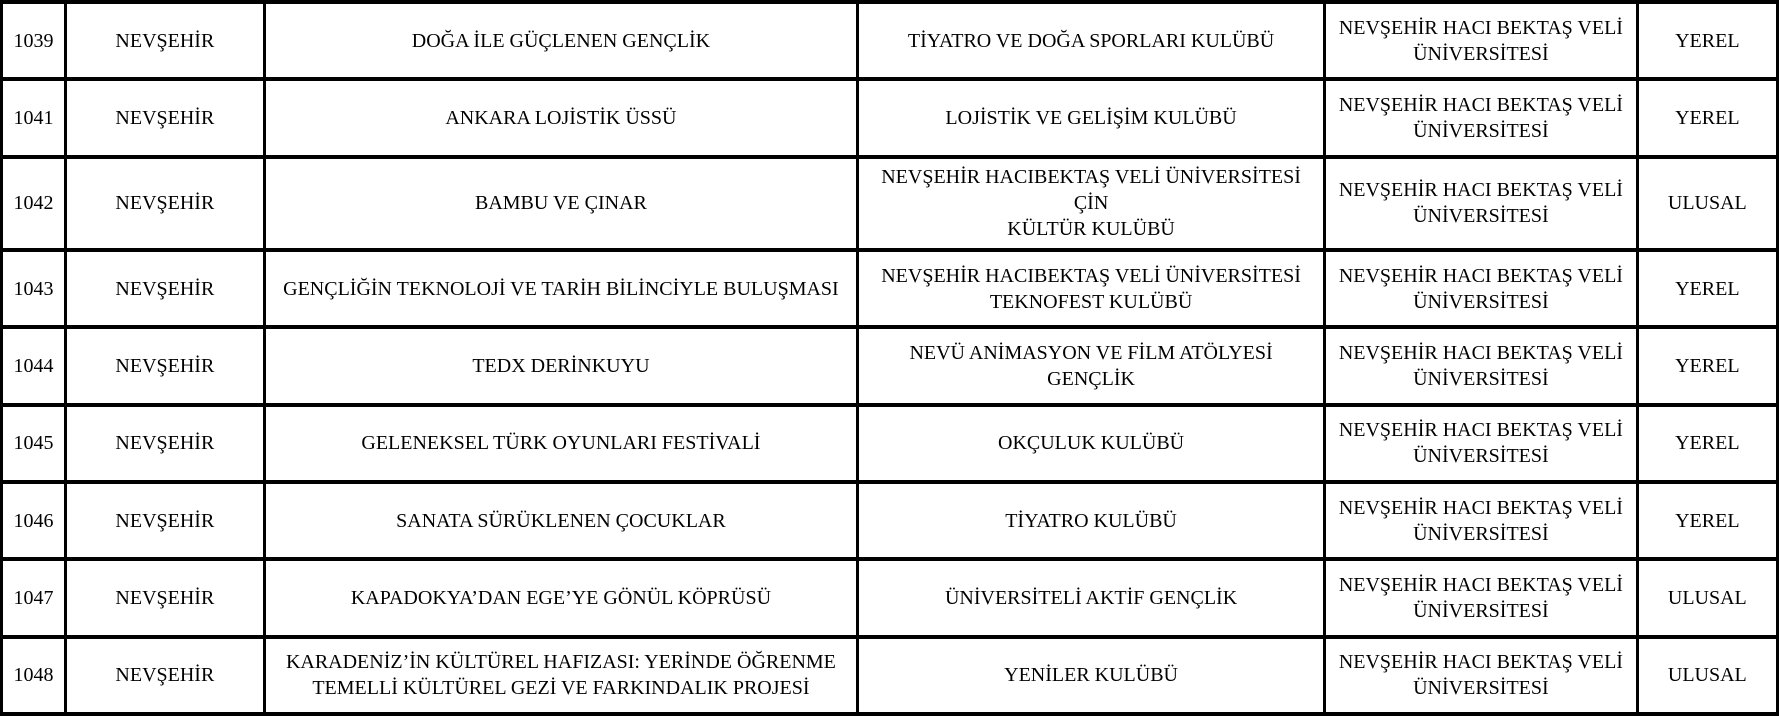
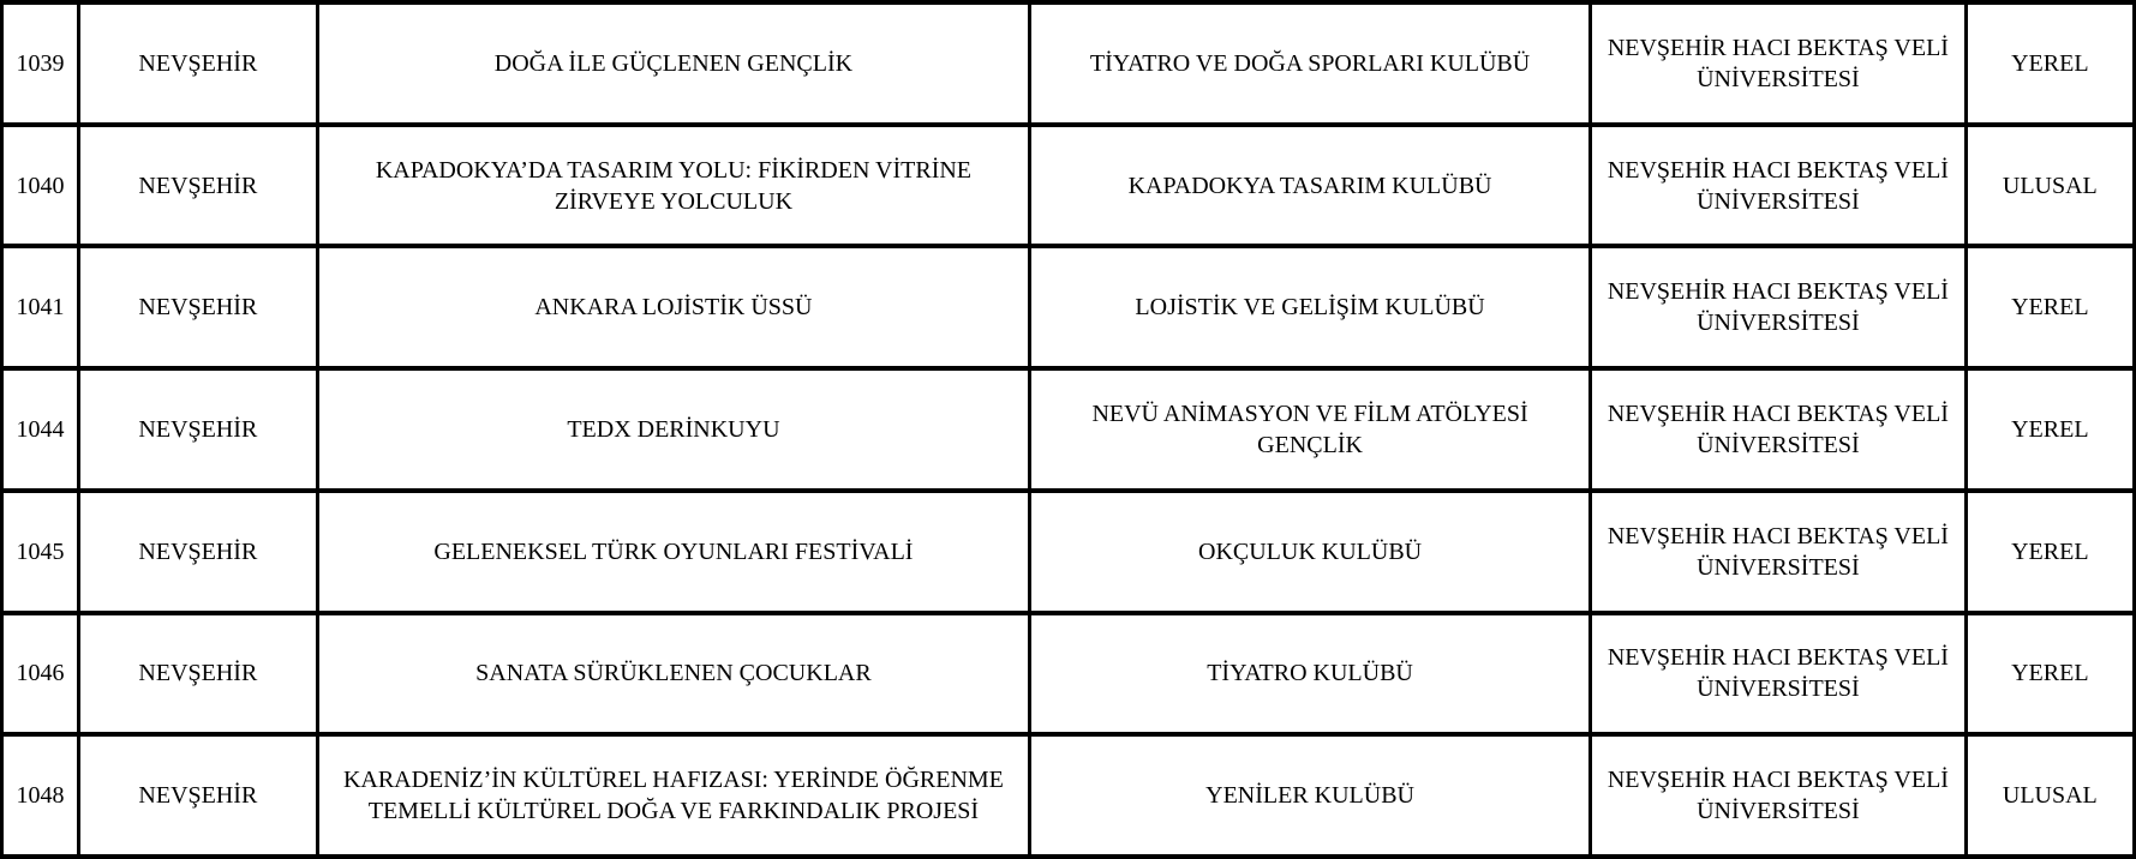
  1039	NEVŞEHİR	DOĞA İLE GÜÇLENEN GENÇLİK	TİYATRO VE DOĞA SPORLARI KULÜBÜ	NEVŞEHİR HACI BEKTAŞ VELİ ÜNİVERSİTESİ	YEREL
+ 1040	NEVŞEHİR	KAPADOKYA’DA TASARIM YOLU: FİKİRDEN VİTRİNE ZİRVEYE YOLCULUK	KAPADOKYA TASARIM KULÜBÜ	NEVŞEHİR HACI BEKTAŞ VELİ ÜNİVERSİTESİ	ULUSAL
  1041	NEVŞEHİR	ANKARA LOJİSTİK ÜSSÜ	LOJİSTİK VE GELİŞİM KULÜBÜ	NEVŞEHİR HACI BEKTAŞ VELİ ÜNİVERSİTESİ	YEREL
- 1042	NEVŞEHİR	BAMBU VE ÇINAR	NEVŞEHİR HACIBEKTAŞ VELİ ÜNİVERSİTESİ ÇİN KÜLTÜR KULÜBÜ	NEVŞEHİR HACI BEKTAŞ VELİ ÜNİVERSİTESİ	ULUSAL
- 1043	NEVŞEHİR	GENÇLİĞİN TEKNOLOJİ VE TARİH BİLİNCİYLE BULUŞMASI	NEVŞEHİR HACIBEKTAŞ VELİ ÜNİVERSİTESİ TEKNOFEST KULÜBÜ	NEVŞEHİR HACI BEKTAŞ VELİ ÜNİVERSİTESİ	YEREL
  1044	NEVŞEHİR	TEDX DERİNKUYU	NEVÜ ANİMASYON VE FİLM ATÖLYESİ GENÇLİK	NEVŞEHİR HACI BEKTAŞ VELİ ÜNİVERSİTESİ	YEREL
  1045	NEVŞEHİR	GELENEKSEL TÜRK OYUNLARI FESTİVALİ	OKÇULUK KULÜBÜ	NEVŞEHİR HACI BEKTAŞ VELİ ÜNİVERSİTESİ	YEREL
  1046	NEVŞEHİR	SANATA SÜRÜKLENEN ÇOCUKLAR	TİYATRO KULÜBÜ	NEVŞEHİR HACI BEKTAŞ VELİ ÜNİVERSİTESİ	YEREL
- 1047	NEVŞEHİR	KAPADOKYA’DAN EGE’YE GÖNÜL KÖPRÜSÜ	ÜNİVERSİTELİ AKTİF GENÇLİK	NEVŞEHİR HACI BEKTAŞ VELİ ÜNİVERSİTESİ	ULUSAL
- 1048	NEVŞEHİR	KARADENİZ’İN KÜLTÜREL HAFIZASI: YERİNDE ÖĞRENME TEMELLİ KÜLTÜREL GEZİ VE FARKINDALIK PROJESİ	YENİLER KULÜBÜ	NEVŞEHİR HACI BEKTAŞ VELİ ÜNİVERSİTESİ	ULUSAL
+ 1048	NEVŞEHİR	KARADENİZ’İN KÜLTÜREL HAFIZASI: YERİNDE ÖĞRENME TEMELLİ KÜLTÜREL DOĞA VE FARKINDALIK PROJESİ	YENİLER KULÜBÜ	NEVŞEHİR HACI BEKTAŞ VELİ ÜNİVERSİTESİ	ULUSAL
